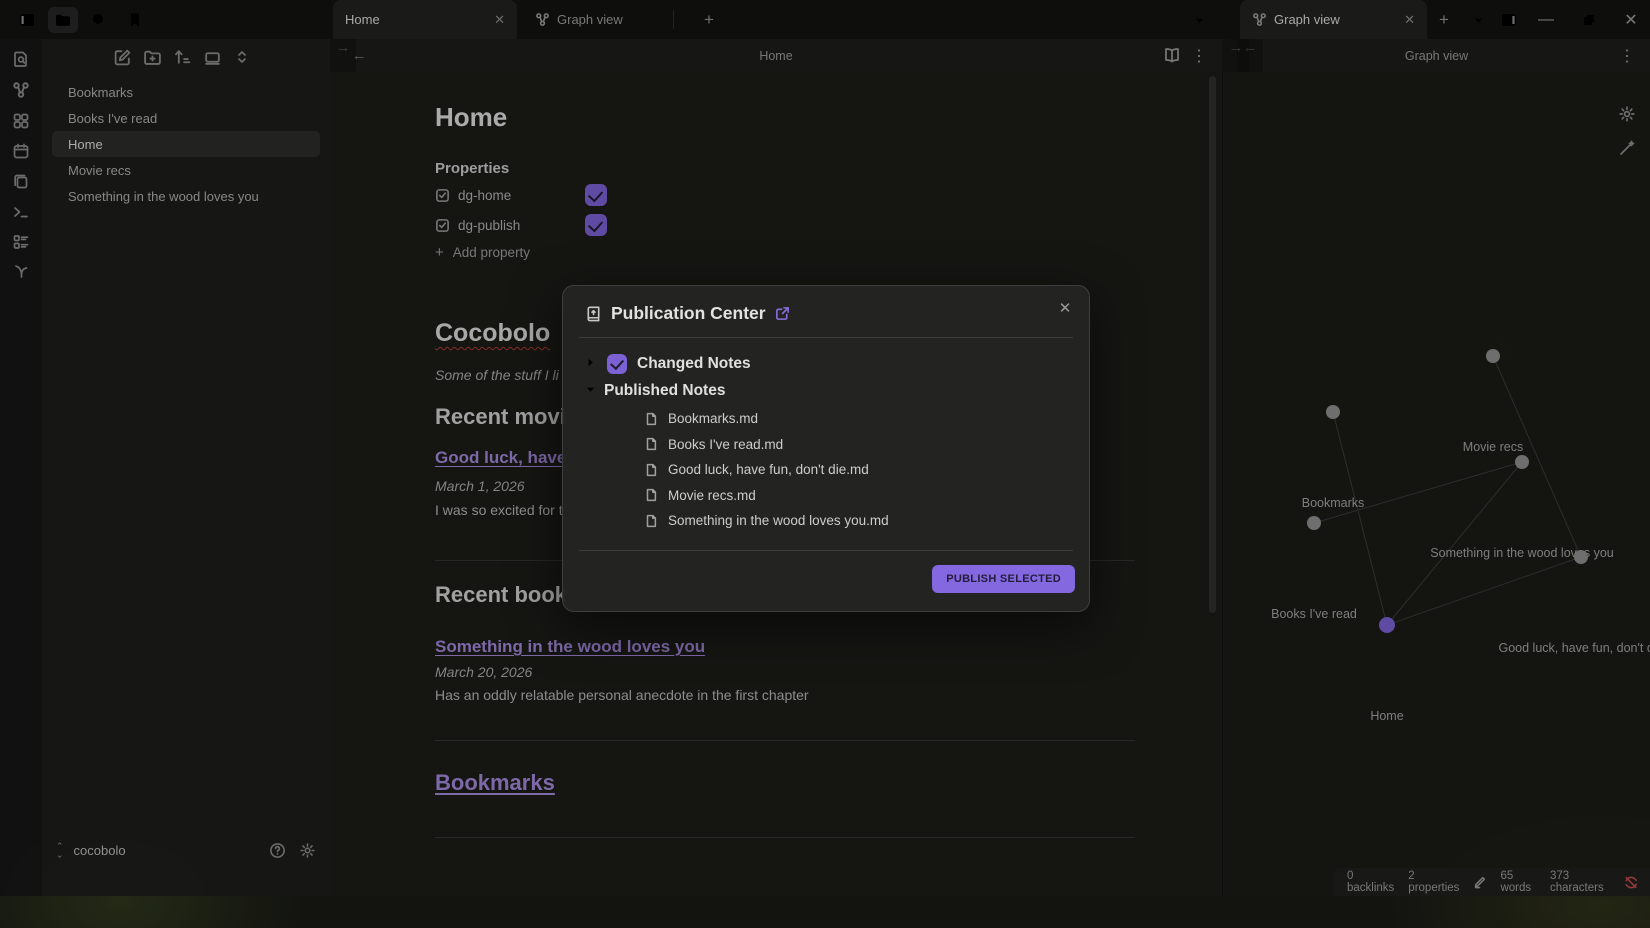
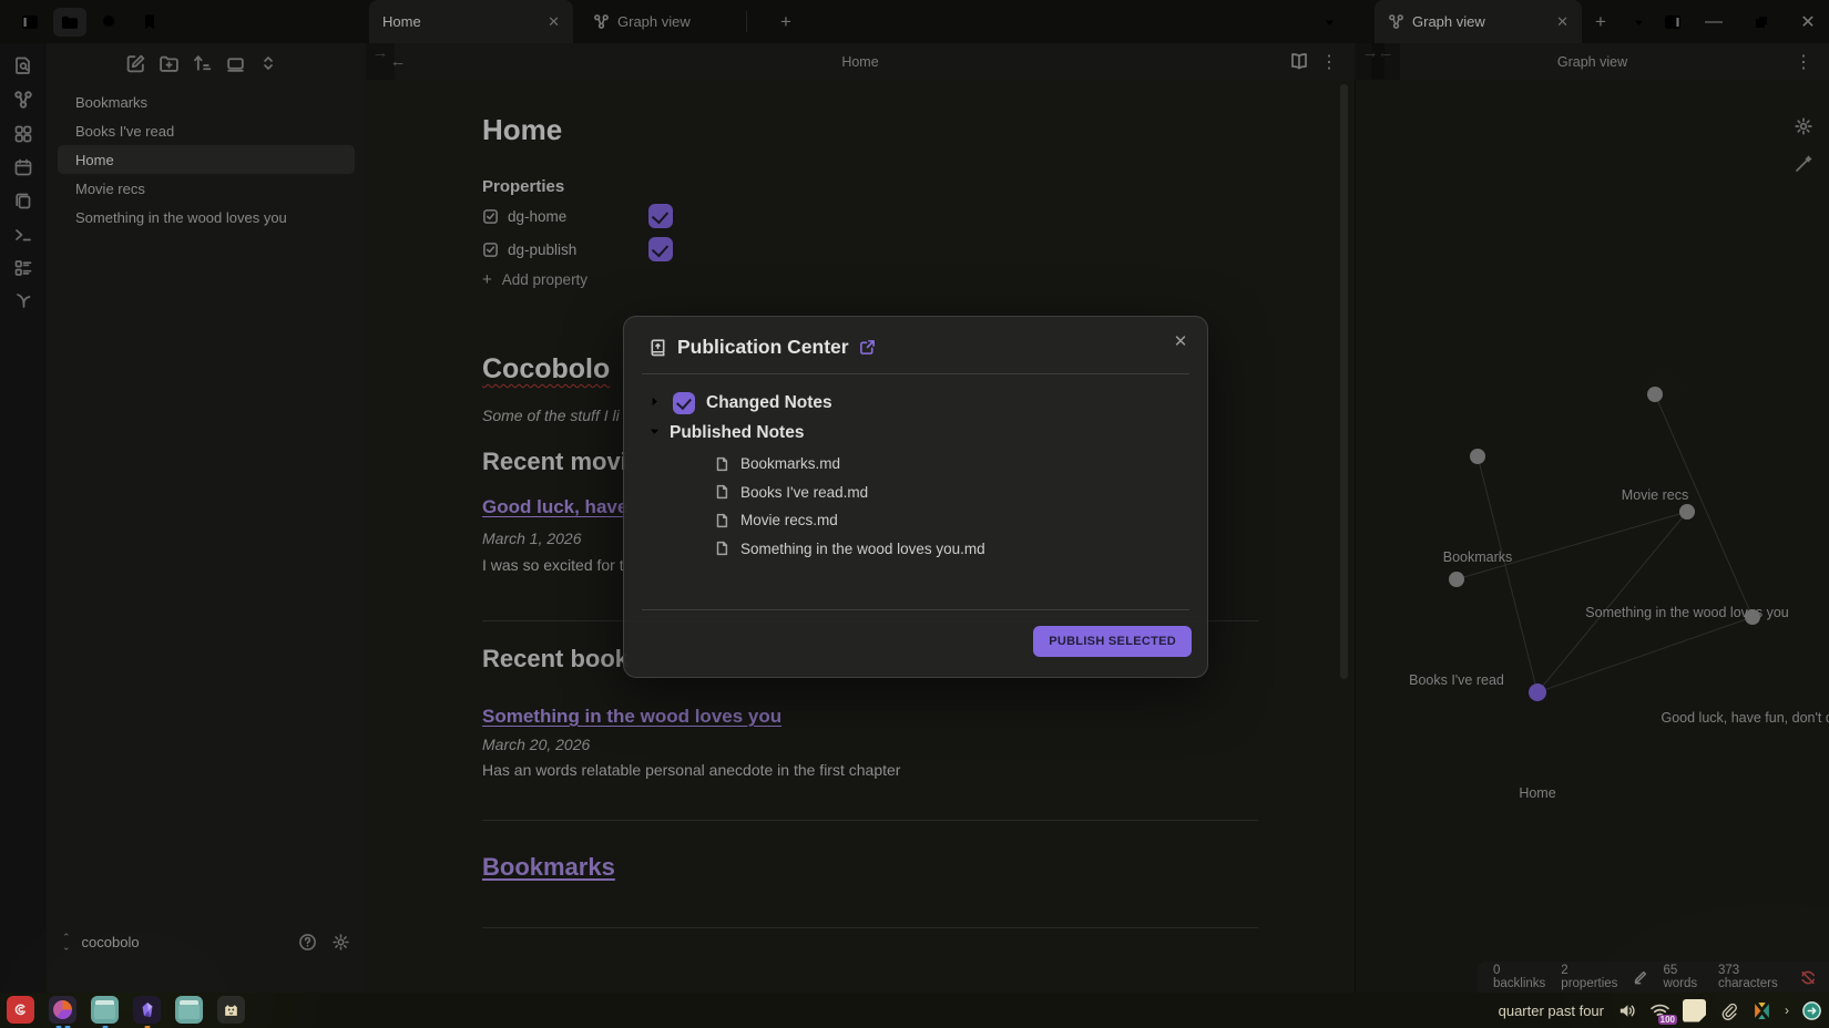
  Home
  ✕
  Graph view
  +
  Graph view
  ✕
  +
  —
  ✕
  Bookmarks
  Books I've read
  Home
  Movie recs
  Something in the wood loves you
  ⌃
  cocobolo
  ←
  →
  Home
  ⋮
  Home
  Properties
  dg-home
  dg-publish
  +
  Add property
  Cocobolo
  Some of the stuff I li
  Recent mov
  Good luck, hav
  March 1, 2026
  I was so excited for t
  Recent book
  Something in the wood loves you
  March 20, 2026
- Has an oddly relatable personal anecdote in the first chapter
+ Has an words relatable personal anecdote in the first chapter
  Bookmarks
  ←
  →
  Graph view
  ⋮
  Movie recs
  Bookmarks
  Something in the wood lo you
  Books I've read
  Good luck, have fun, don't
  Home
  ✕
  Publication Center
  Changed Notes
  Published Notes
  Bookmarks.md
  Books I've read.md
- Good luck, have fun, don't die.md
  Movie recs.md
  Something in the wood loves you.md
  PUBLISH SELECTED
  0 backlinks
  2 properties
  65 words
  373 characters
+ quarter past four
+ 100
+ ›
